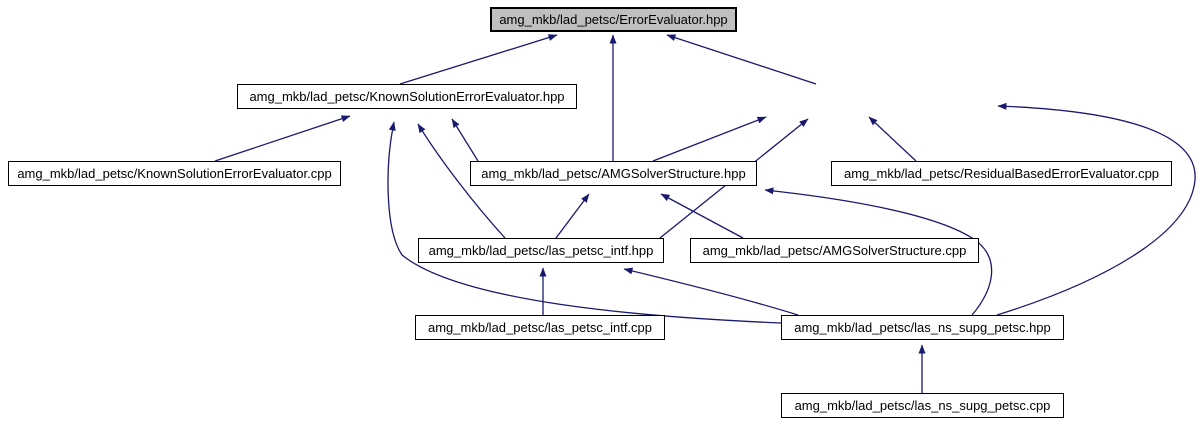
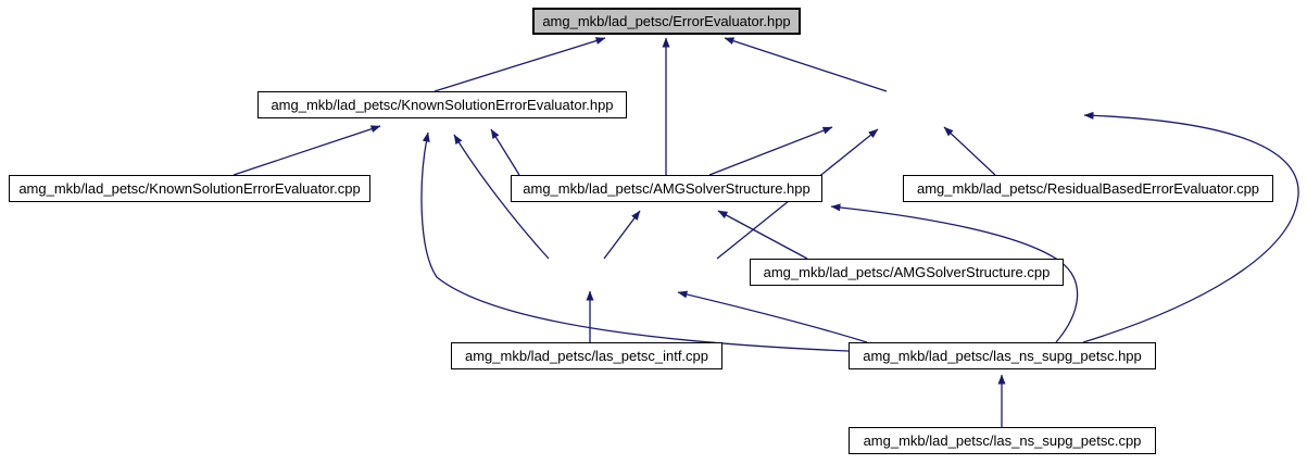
  amg_mkb/lad_petsc/ErrorEvaluator.hpp
  amg_mkb/lad_petsc/KnownSolutionErrorEvaluator.hpp
  amg_mkb/lad_petsc/KnownSolutionErrorEvaluator.cpp
  amg_mkb/lad_petsc/AMGSolverStructure.hpp
  amg_mkb/lad_petsc/ResidualBasedErrorEvaluator.cpp
- amg_mkb/lad_petsc/las_petsc_intf.hpp
  amg_mkb/lad_petsc/AMGSolverStructure.cpp
  amg_mkb/lad_petsc/las_petsc_intf.cpp
  amg_mkb/lad_petsc/las_ns_supg_petsc.hpp
  amg_mkb/lad_petsc/las_ns_supg_petsc.cpp
